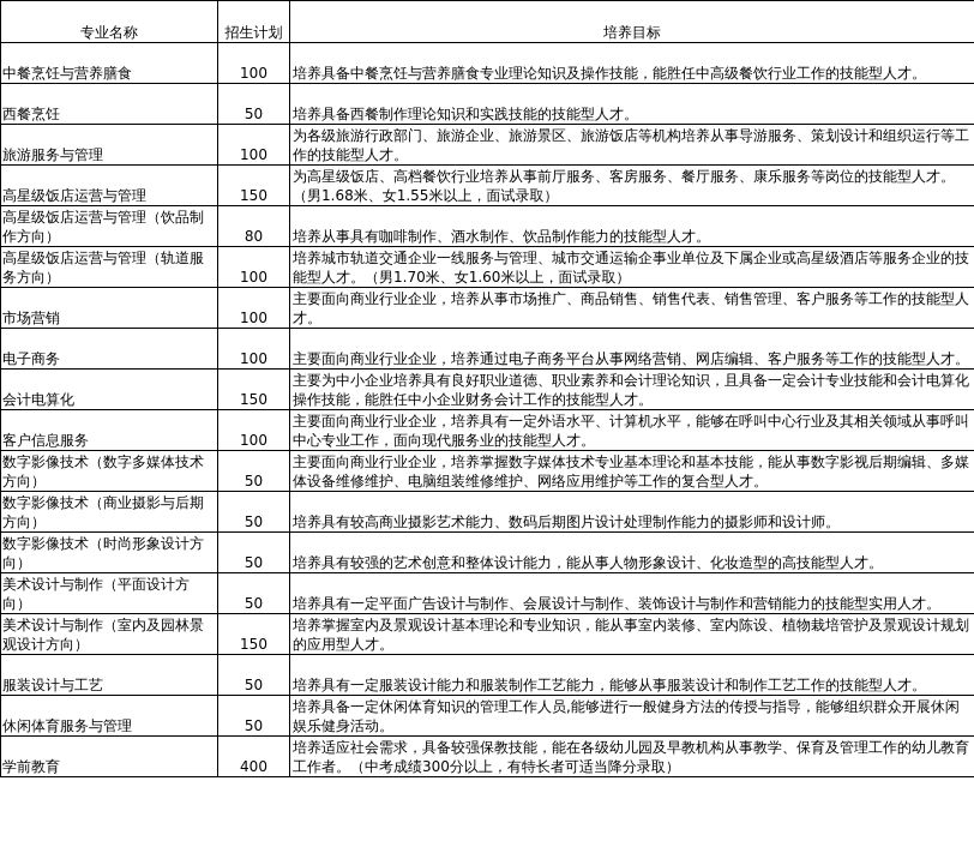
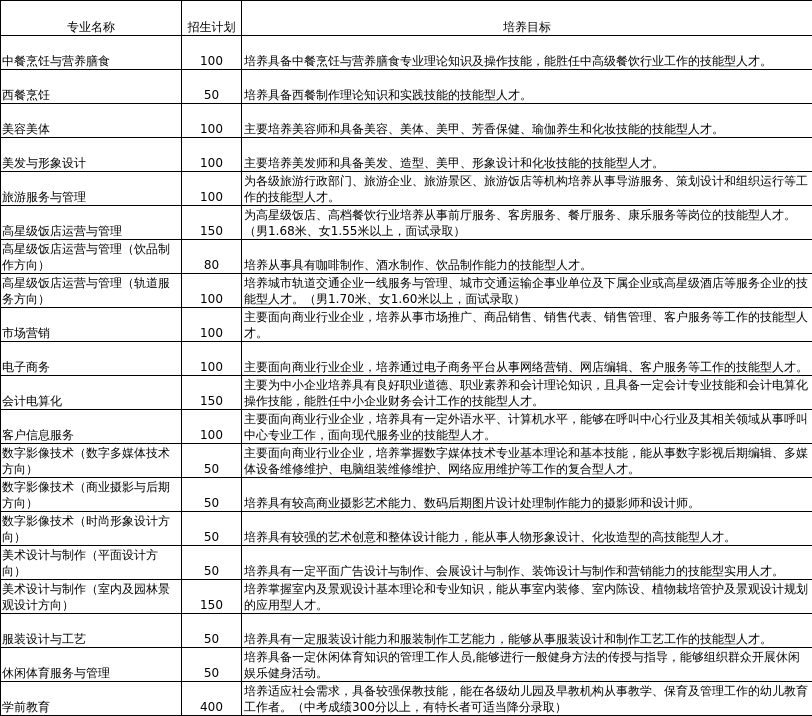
  专业名称	招生计划	培养目标
  中餐烹饪与营养膳食	100	培养具备中餐烹饪与营养膳食专业理论知识及操作技能，能胜任中高级餐饮行业工作的技能型人才。
  西餐烹饪	50	培养具备西餐制作理论知识和实践技能的技能型人才。
+ 美容美体	100	主要培养美容师和具备美容、美体、美甲、芳香保健、瑜伽养生和化妆技能的技能型人才。
+ 美发与形象设计	100	主要培养美发师和具备美发、造型、美甲、形象设计和化妆技能的技能型人才。
  旅游服务与管理	100	为各级旅游行政部门、旅游企业、旅游景区、旅游饭店等机构培养从事导游服务、策划设计和组织运行等工作的技能型人才。
  高星级饭店运营与管理	150	为高星级饭店、高档餐饮行业培养从事前厅服务、客房服务、餐厅服务、康乐服务等岗位的技能型人才。（男1.68米、女1.55米以上，面试录取）
  高星级饭店运营与管理（饮品制作方向）	80	培养从事具有咖啡制作、酒水制作、饮品制作能力的技能型人才。
  高星级饭店运营与管理（轨道服务方向）	100	培养城市轨道交通企业一线服务与管理、城市交通运输企事业单位及下属企业或高星级酒店等服务企业的技能型人才。（男1.70米、女1.60米以上，面试录取）
  市场营销	100	主要面向商业行业企业，培养从事市场推广、商品销售、销售代表、销售管理、客户服务等工作的技能型人才。
  电子商务	100	主要面向商业行业企业，培养通过电子商务平台从事网络营销、网店编辑、客户服务等工作的技能型人才。
  会计电算化	150	主要为中小企业培养具有良好职业道德、职业素养和会计理论知识，且具备一定会计专业技能和会计电算化操作技能，能胜任中小企业财务会计工作的技能型人才。
  客户信息服务	100	主要面向商业行业企业，培养具有一定外语水平、计算机水平，能够在呼叫中心行业及其相关领域从事呼叫中心专业工作，面向现代服务业的技能型人才。
  数字影像技术（数字多媒体技术方向）	50	主要面向商业行业企业，培养掌握数字媒体技术专业基本理论和基本技能，能从事数字影视后期编辑、多媒体设备维修维护、电脑组装维修维护、网络应用维护等工作的复合型人才。
  数字影像技术（商业摄影与后期方向）	50	培养具有较高商业摄影艺术能力、数码后期图片设计处理制作能力的摄影师和设计师。
  数字影像技术（时尚形象设计方向）	50	培养具有较强的艺术创意和整体设计能力，能从事人物形象设计、化妆造型的高技能型人才。
  美术设计与制作（平面设计方向）	50	培养具有一定平面广告设计与制作、会展设计与制作、装饰设计与制作和营销能力的技能型实用人才。
  美术设计与制作（室内及园林景观设计方向）	150	培养掌握室内及景观设计基本理论和专业知识，能从事室内装修、室内陈设、植物栽培管护及景观设计规划的应用型人才。
  服装设计与工艺	50	培养具有一定服装设计能力和服装制作工艺能力，能够从事服装设计和制作工艺工作的技能型人才。
  休闲体育服务与管理	50	培养具备一定休闲体育知识的管理工作人员,能够进行一般健身方法的传授与指导，能够组织群众开展休闲娱乐健身活动。
  学前教育	400	培养适应社会需求，具备较强保教技能，能在各级幼儿园及早教机构从事教学、保育及管理工作的幼儿教育工作者。（中考成绩300分以上，有特长者可适当降分录取）
